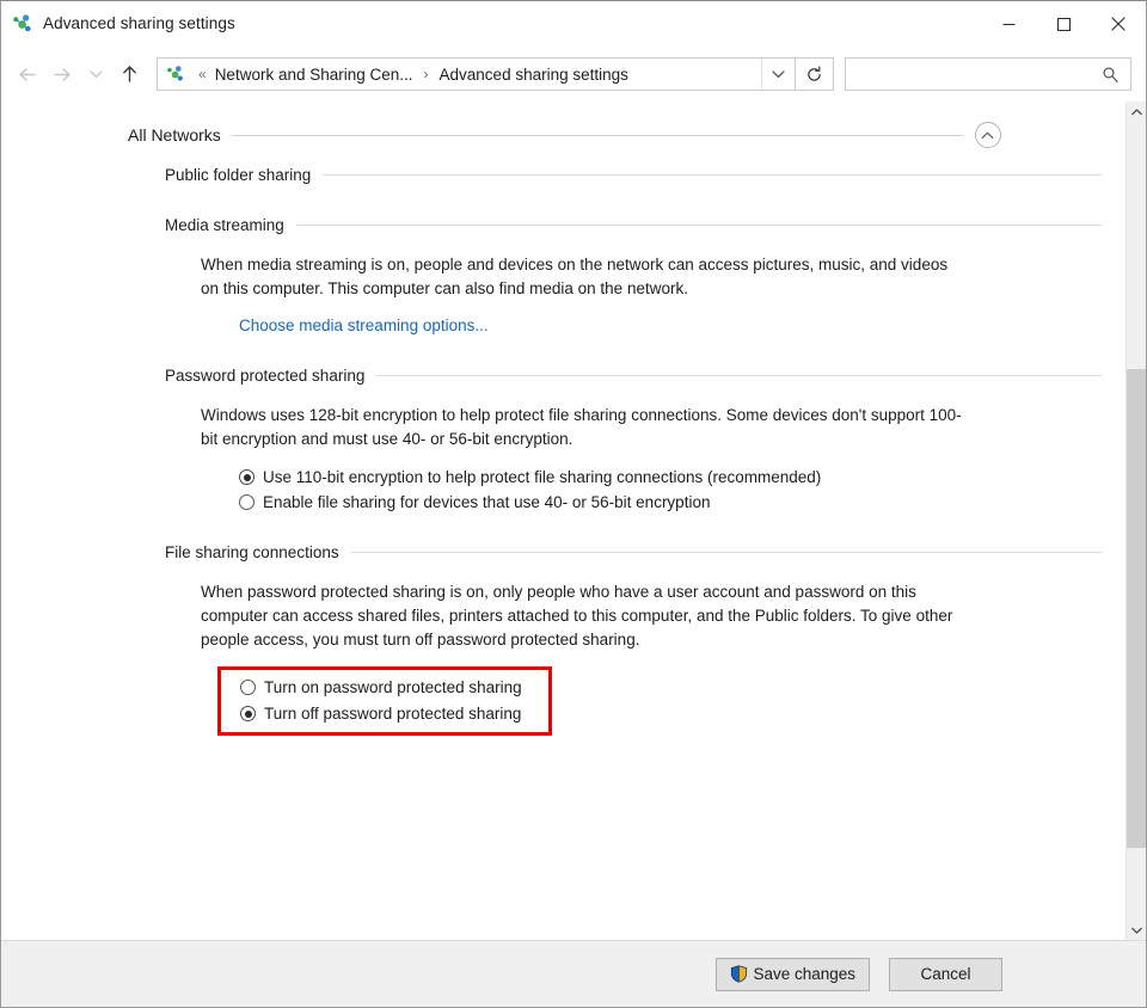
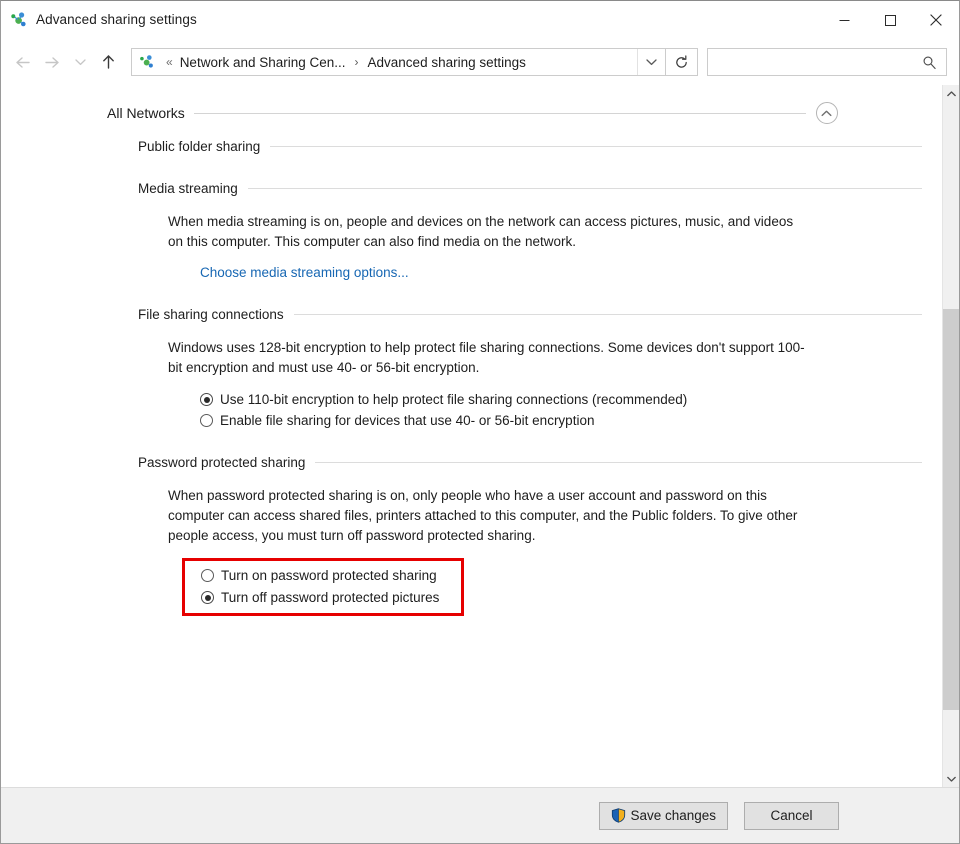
  Advanced sharing settings
  «
  Network and Sharing Cen...
  ›
  Advanced sharing settings
  All Networks
  Public folder sharing
  Media streaming
  When media streaming is on, people and devices on the network can access pictures, music, and videos on this computer. This computer can also find media on the network.
  Choose media streaming options...
- Password protected sharing
+ File sharing connections
  Windows uses 128-bit encryption to help protect file sharing connections. Some devices don't support 100-bit encryption and must use 40- or 56-bit encryption.
  Use 110-bit encryption to help protect file sharing connections (recommended)
  Enable file sharing for devices that use 40- or 56-bit encryption
- File sharing connections
+ Password protected sharing
  When password protected sharing is on, only people who have a user account and password on this computer can access shared files, printers attached to this computer, and the Public folders. To give other people access, you must turn off password protected sharing.
  Turn on password protected sharing
- Turn off password protected sharing
+ Turn off password protected pictures
  Save changes
  Cancel
